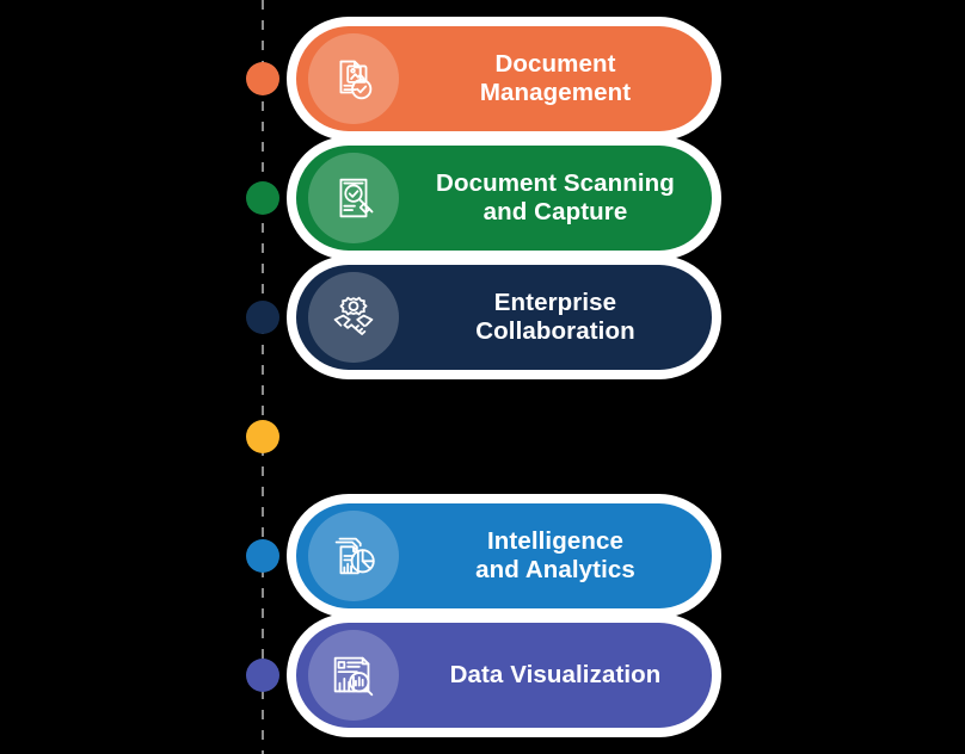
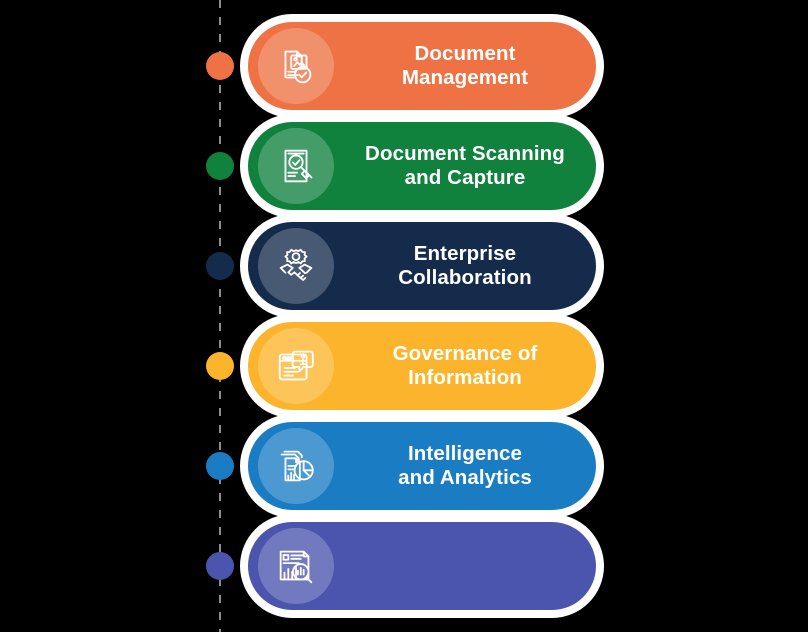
  Document
  Management
  Document Scanning
  and Capture
  Enterprise
  Collaboration
+ Governance of
+ Information
  Intelligence
  and Analytics
- Data Visualization
